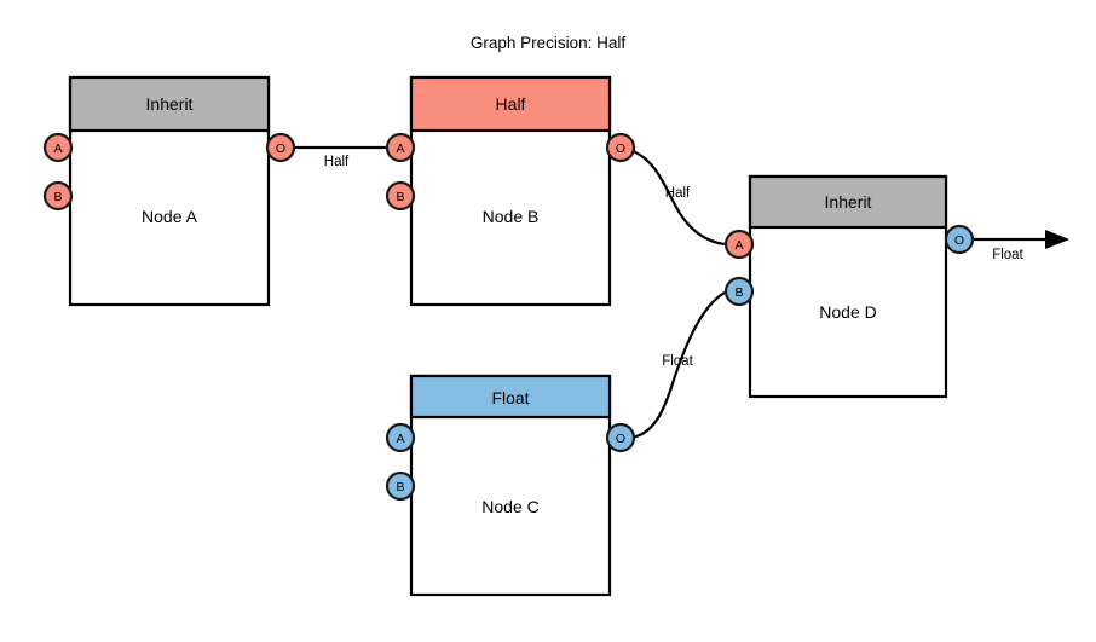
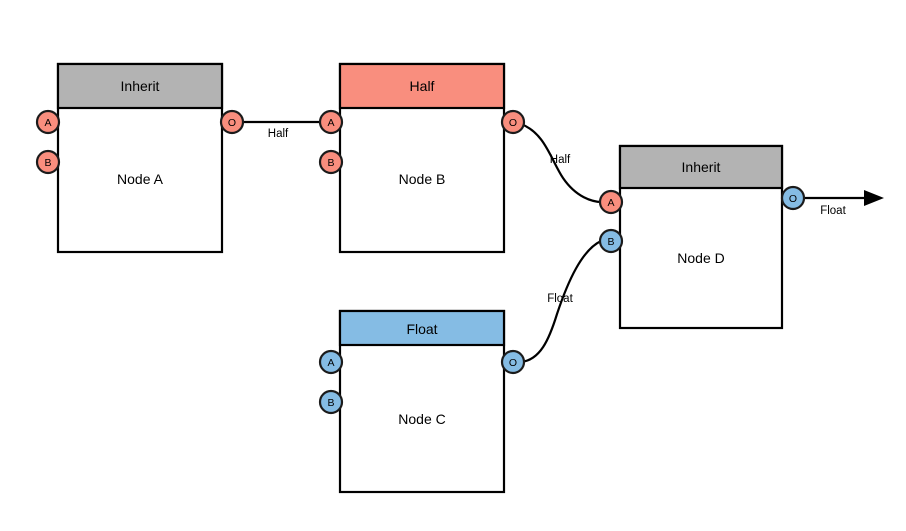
- Graph Precision: Half
  Half
  Half
  Float
  Float
  Inherit
  Node A
  A
  B
  O
  Half
  Node B
  A
  B
  O
  Float
  Node C
  A
  B
  O
  Inherit
  Node D
  A
  B
  O
